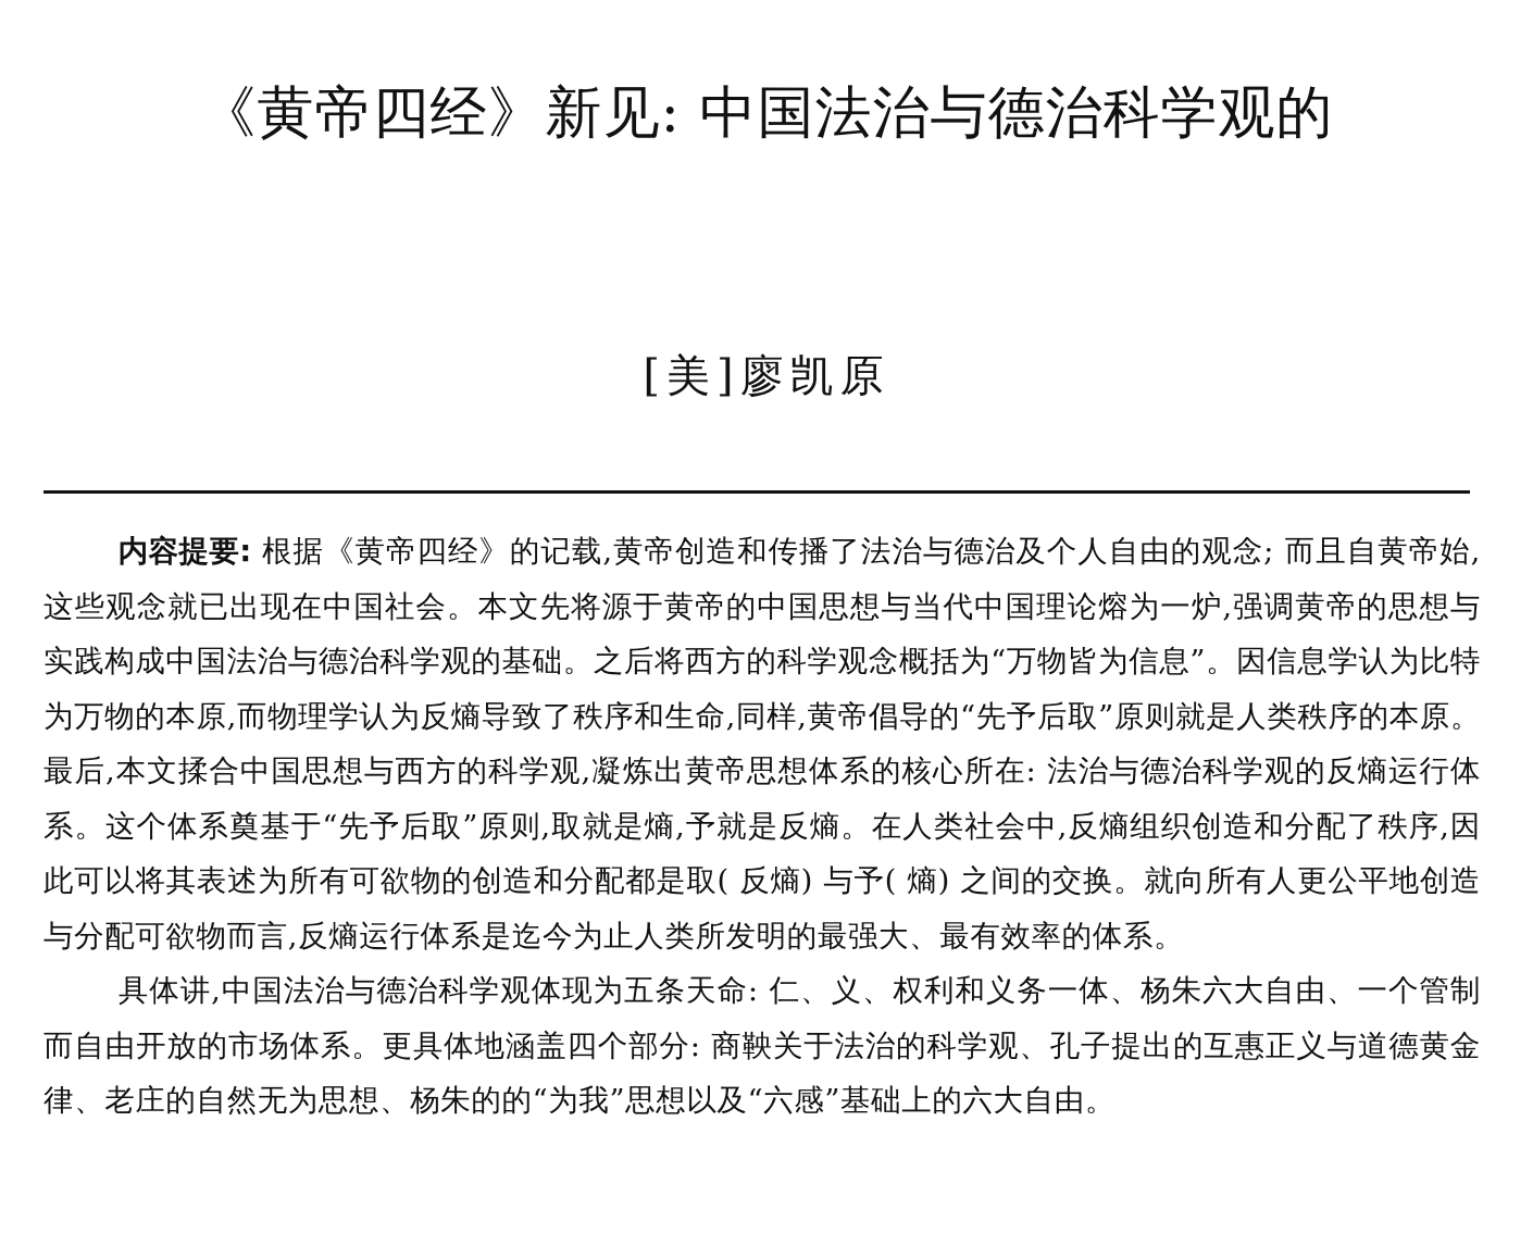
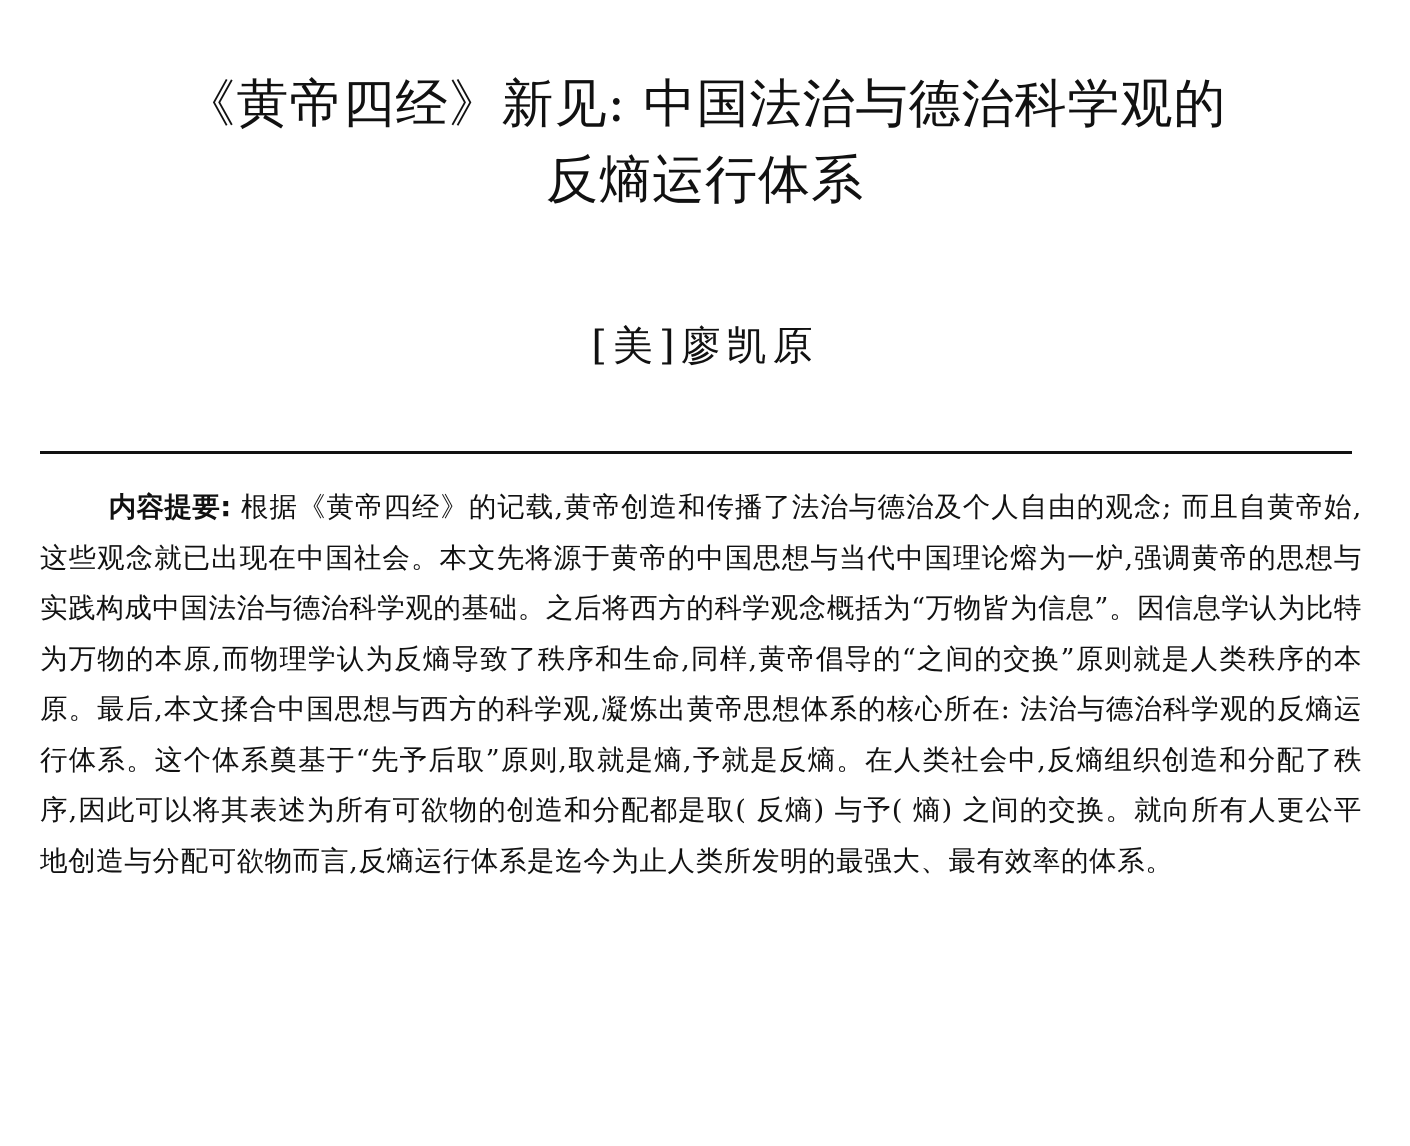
  《黄帝四经》新见: 中国法治与德治科学观的
+ 反熵运行体系
  [美]廖凯原
- 内容提要: 根据《黄帝四经》的记载,黄帝创造和传播了法治与德治及个人自由的观念; 而且自黄帝始,这些观念就已出现在中国社会。本文先将源于黄帝的中国思想与当代中国理论熔为一炉,强调黄帝的思想与实践构成中国法治与德治科学观的基础。之后将西方的科学观念概括为“万物皆为信息”。因信息学认为比特为万物的本原,而物理学认为反熵导致了秩序和生命,同样,黄帝倡导的“先予后取”原则就是人类秩序的本原。最后,本文揉合中国思想与西方的科学观,凝炼出黄帝思想体系的核心所在: 法治与德治科学观的反熵运行体系。这个体系奠基于“先予后取”原则,取就是熵,予就是反熵。在人类社会中,反熵组织创造和分配了秩序,因此可以将其表述为所有可欲物的创造和分配都是取( 反熵) 与予( 熵) 之间的交换。就向所有人更公平地创造与分配可欲物而言,反熵运行体系是迄今为止人类所发明的最强大、最有效率的体系。
+ 内容提要: 根据《黄帝四经》的记载,黄帝创造和传播了法治与德治及个人自由的观念; 而且自黄帝始,这些观念就已出现在中国社会。本文先将源于黄帝的中国思想与当代中国理论熔为一炉,强调黄帝的思想与实践构成中国法治与德治科学观的基础。之后将西方的科学观念概括为“万物皆为信息”。因信息学认为比特为万物的本原,而物理学认为反熵导致了秩序和生命,同样,黄帝倡导的“之间的交换”原则就是人类秩序的本原。最后,本文揉合中国思想与西方的科学观,凝炼出黄帝思想体系的核心所在: 法治与德治科学观的反熵运行体系。这个体系奠基于“先予后取”原则,取就是熵,予就是反熵。在人类社会中,反熵组织创造和分配了秩序,因此可以将其表述为所有可欲物的创造和分配都是取( 反熵) 与予( 熵) 之间的交换。就向所有人更公平地创造与分配可欲物而言,反熵运行体系是迄今为止人类所发明的最强大、最有效率的体系。
- 具体讲,中国法治与德治科学观体现为五条天命: 仁、义、权利和义务一体、杨朱六大自由、一个管制而自由开放的市场体系。更具体地涵盖四个部分: 商鞅关于法治的科学观、孔子提出的互惠正义与道德黄金律、老庄的自然无为思想、杨朱的的“为我”思想以及“六感”基础上的六大自由。
